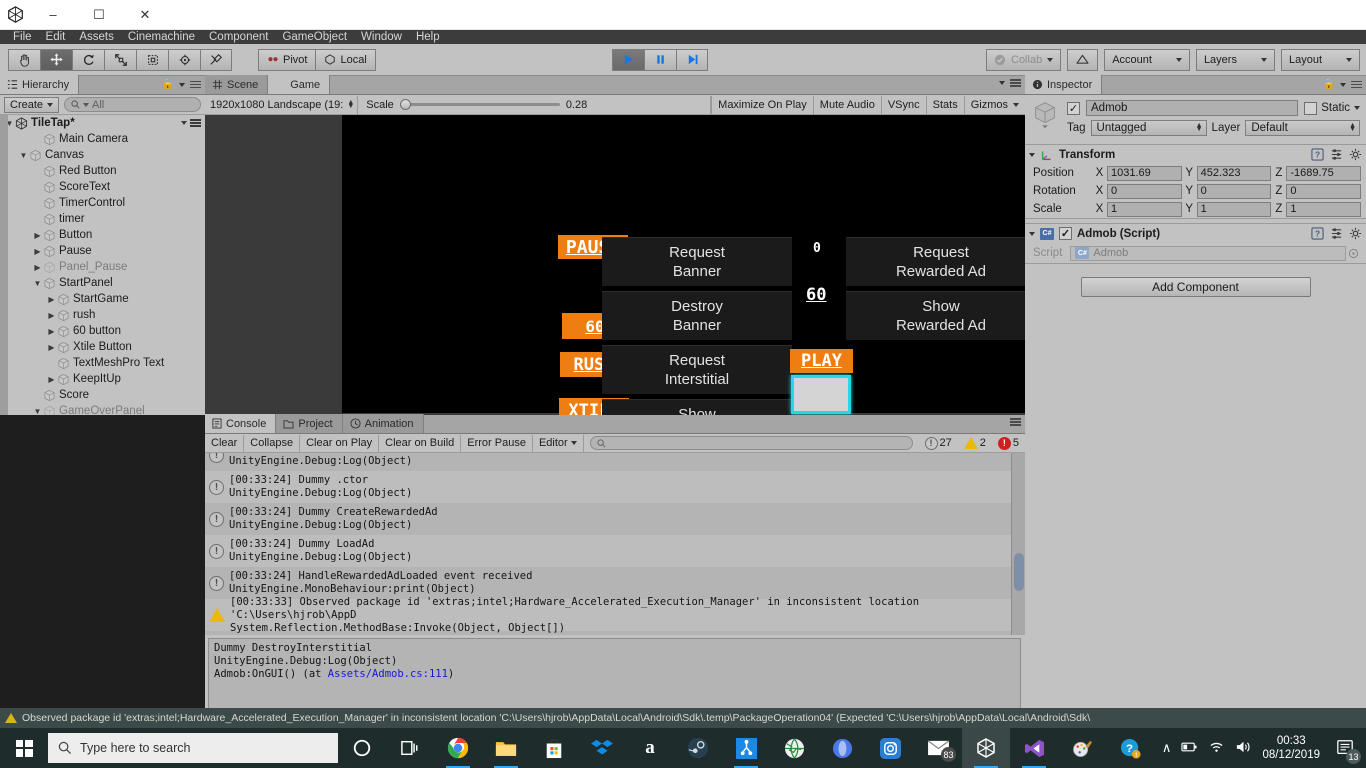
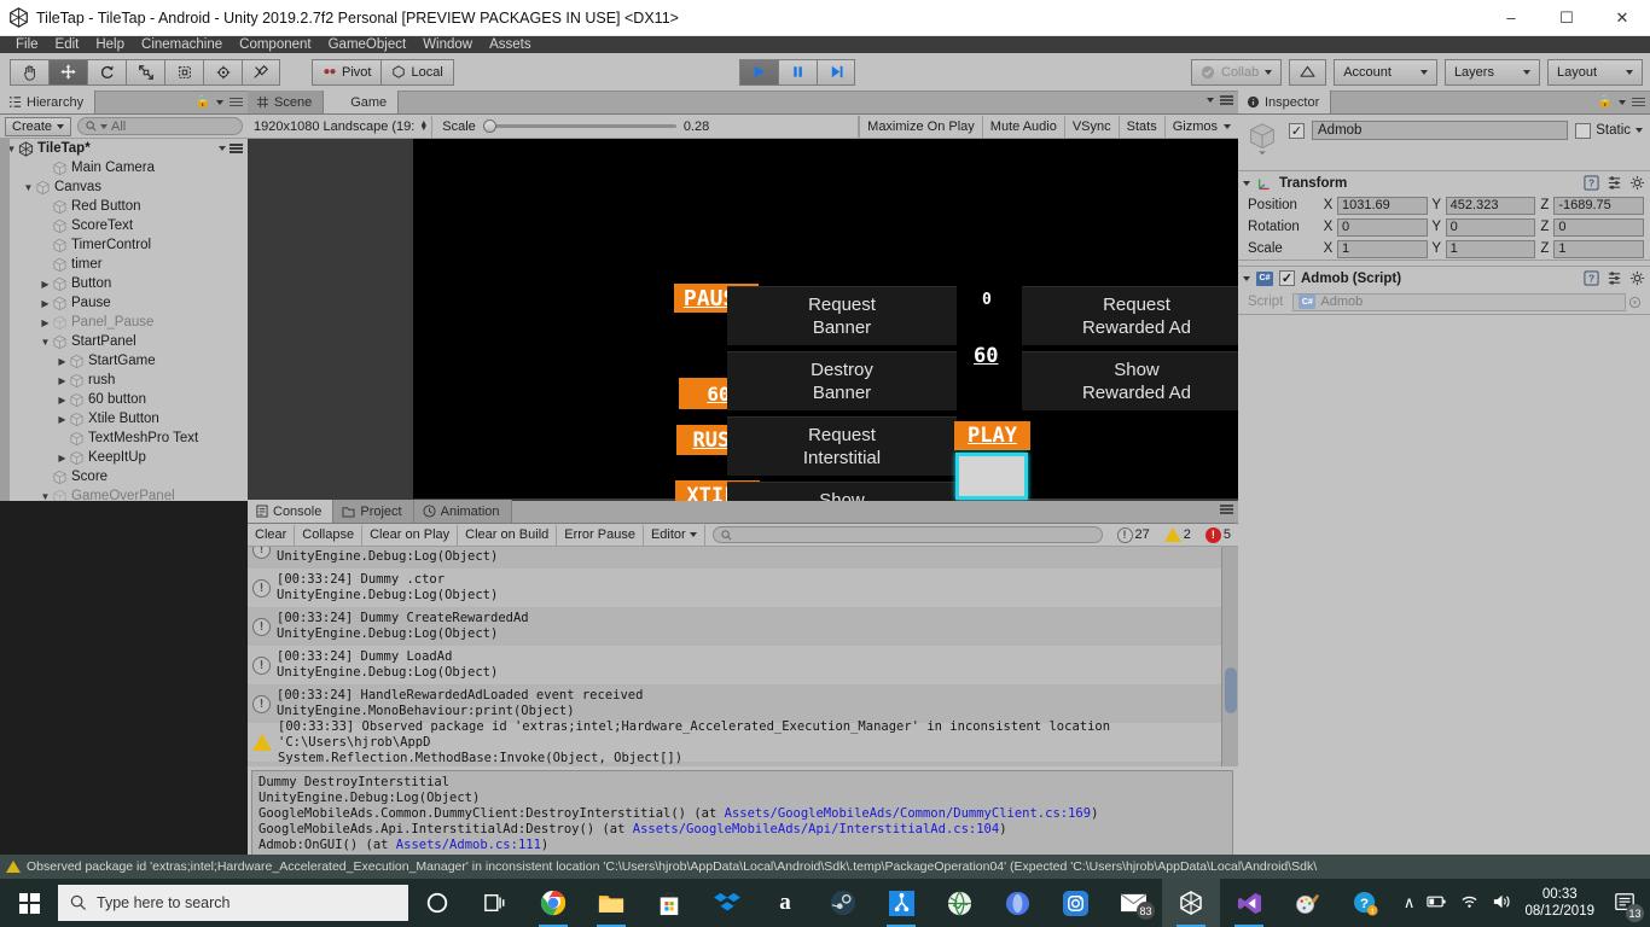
+ TileTap - TileTap - Android - Unity 2019.2.7f2 Personal [PREVIEW PACKAGES IN USE] <DX11>
  –
  ☐
  ✕
  File
  Edit
- Assets
+ Help
  Cinemachine
  Component
  GameObject
  Window
- Help
+ Assets
  Pivot
  Local
  Collab
  Account
  Layers
  Layout
  Hierarchy
  🔒
  Create
  All
  ▼
  TileTap*
  Main Camera
  ▼
  Canvas
  Red Button
  ScoreText
  TimerControl
  timer
  ▶
  Button
  ▶
  Pause
  ▶
  Panel_Pause
  ▼
  StartPanel
  ▶
  StartGame
  ▶
  rush
  ▶
  60 button
  ▶
  Xtile Button
  TextMeshPro Text
  ▶
  KeepItUp
  Score
  ▼
  GameOverPanel
  Scene
  Game
  1920x1080 Landscape (19:
  Scale
  0.28
  Maximize On Play
  Mute Audio
  VSync
  Stats
  Gizmos
  60
  RUS
  Request
  Banner
  Destroy
  Banner
  Request
  Interstitial
  Request
  Rewarded Ad
  Show
  Rewarded Ad
  0
  60
  PLAY
  Console
  Project
  Animation
  Clear
  Collapse
  Clear on Play
  Clear on Build
  Error Pause
  Editor
  !
  27
  2
  !
  5
  !
  UnityEngine.Debug:Log(Object)
  !
  [00:33:24] Dummy .ctor
  UnityEngine.Debug:Log(Object)
  !
  [00:33:24] Dummy CreateRewardedAd
  UnityEngine.Debug:Log(Object)
  !
  [00:33:24] Dummy LoadAd
  UnityEngine.Debug:Log(Object)
  !
  [00:33:24] HandleRewardedAdLoaded event received
  UnityEngine.MonoBehaviour:print(Object)
  [00:33:33] Observed package id 'extras;intel;Hardware_Accelerated_Execution_Manager' in inconsistent location 'C:\Users\hjrob\AppD
  System.Reflection.MethodBase:Invoke(Object, Object[])
  Dummy DestroyInterstitial
  UnityEngine.Debug:Log(Object)
+ GoogleMobileAds.Common.DummyClient:DestroyInterstitial() (at Assets/GoogleMobileAds/Common/DummyClient.cs:169)
+ GoogleMobileAds.Api.InterstitialAd:Destroy() (at Assets/GoogleMobileAds/Api/InterstitialAd.cs:104)
  Admob:OnGUI() (at Assets/Admob.cs:111)
  Inspector
  🔒
  ✓
  Admob
  Static
- Tag
- Untagged
- Layer
- Default
  Transform
  ?
  Position
  X
  1031.69
  Y
  452.323
  Z
  -1689.75
  Rotation
  X
  0
  Y
  0
  Z
  0
  Scale
  X
  1
  Y
  1
  Z
  1
  ✓
  Admob (Script)
  ?
  Script
  Admob
- Add Component
  Observed package id 'extras;intel;Hardware_Accelerated_Execution_Manager' in inconsistent location 'C:\Users\hjrob\AppData\Local\Android\Sdk\.temp\PackageOperation04' (Expected 'C:\Users\hjrob\AppData\Local\Android\Sdk\
  Type here to search
  a
  83
  ?
  ∧
  00:33
  08/12/2019
  13
